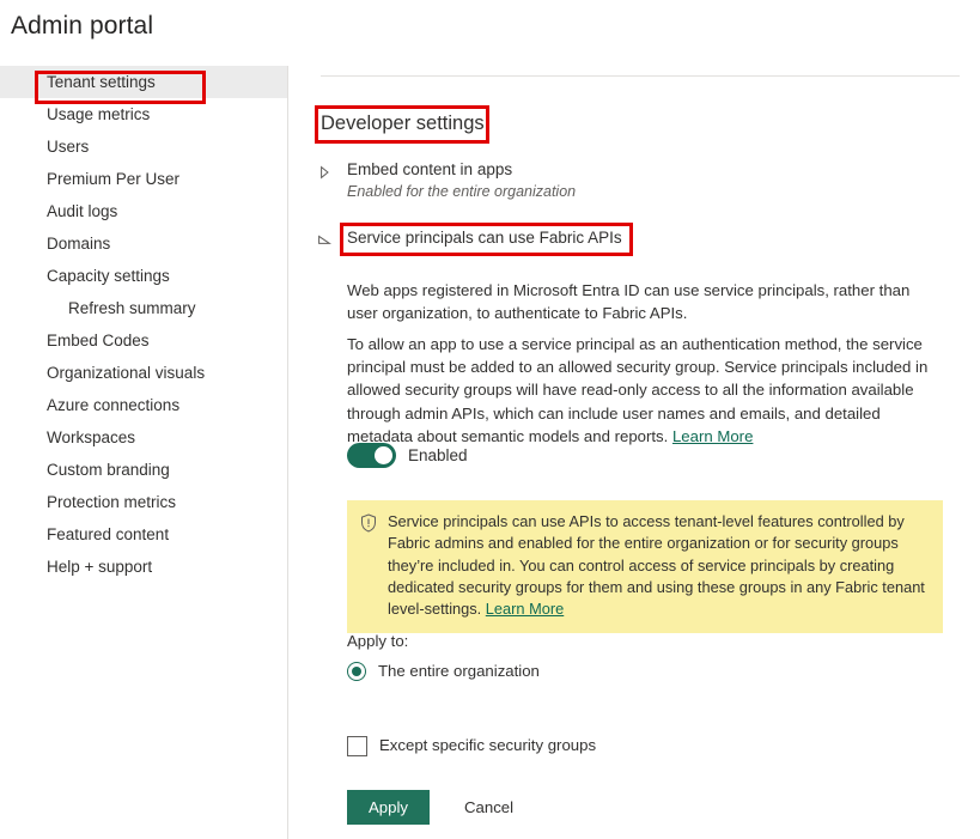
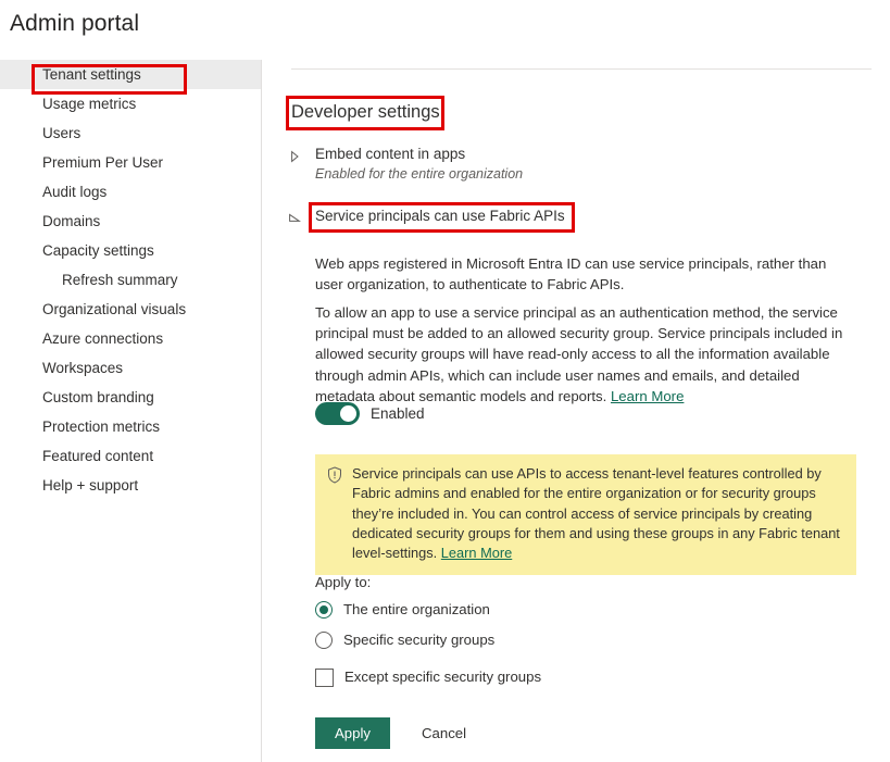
  Admin portal
  Tenant settings
  Usage metrics
  Users
  Premium Per User
  Audit logs
  Domains
  Capacity settings
  Refresh summary
- Embed Codes
  Organizational visuals
  Azure connections
  Workspaces
  Custom branding
  Protection metrics
  Featured content
  Help + support
  Developer settings
  Embed content in apps
  Enabled for the entire organization
  Service principals can use Fabric APIs
  Web apps registered in Microsoft Entra ID can use service principals, rather than user organization, to authenticate to Fabric APIs.
  To allow an app to use a service principal as an authentication method, the service principal must be added to an allowed security group. Service principals included in allowed security groups will have read-only access to all the information available through admin APIs, which can include user names and emails, and detailed metadata about semantic models and reports. Learn More
  Enabled
  Service principals can use APIs to access tenant-level features controlled by Fabric admins and enabled for the entire organization or for security groups they’re included in. You can control access of service principals by creating dedicated security groups for them and using these groups in any Fabric tenant level-settings. Learn More
  Apply to:
  The entire organization
+ Specific security groups
  Except specific security groups
  Apply
  Cancel
